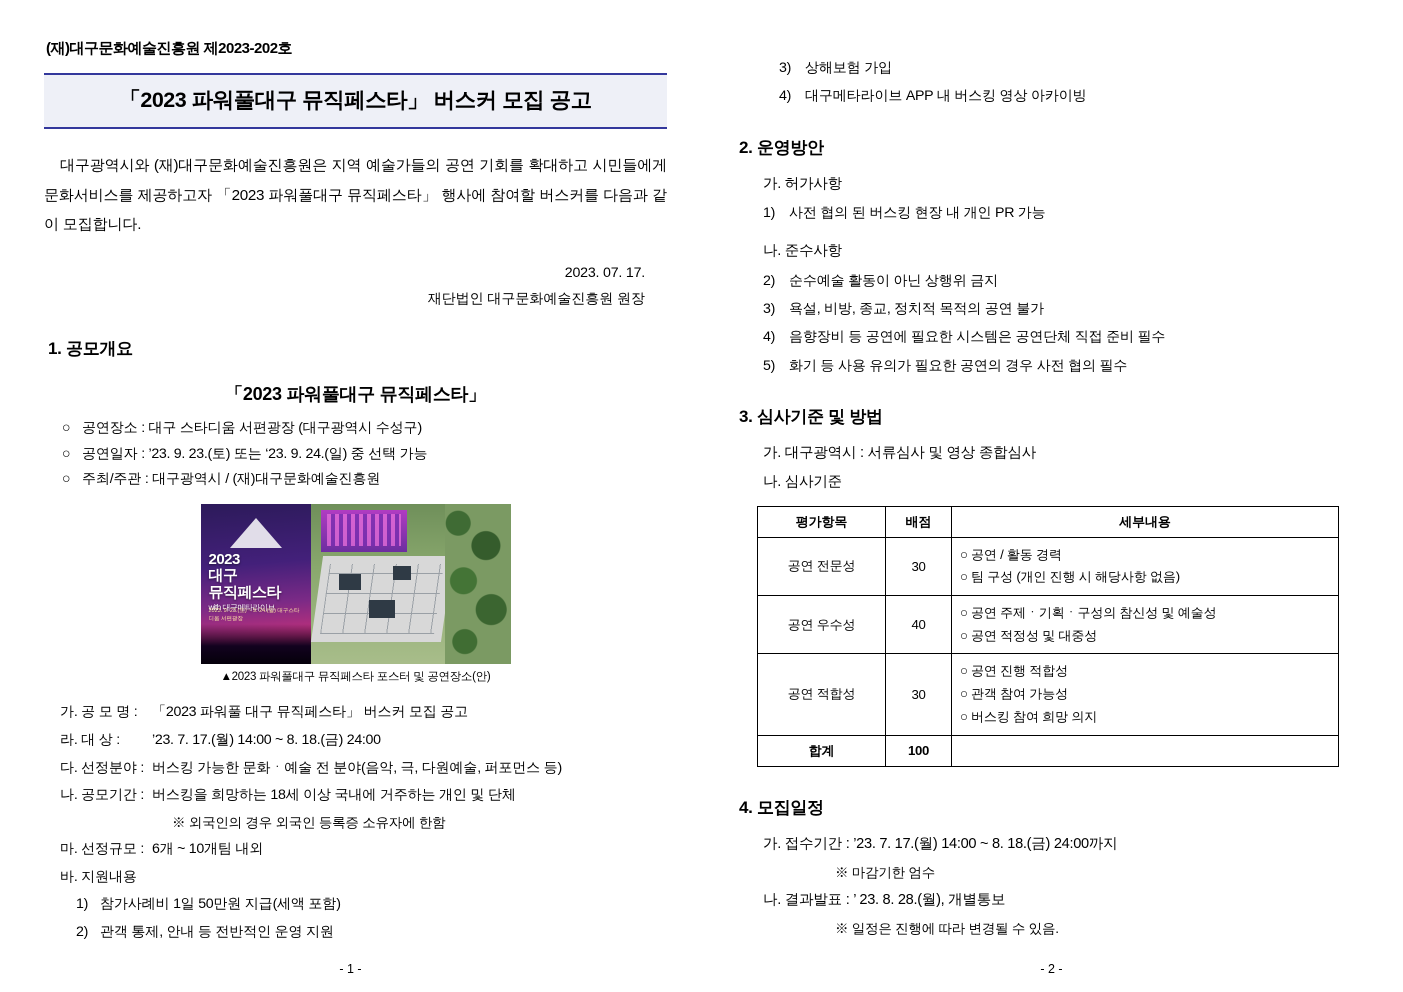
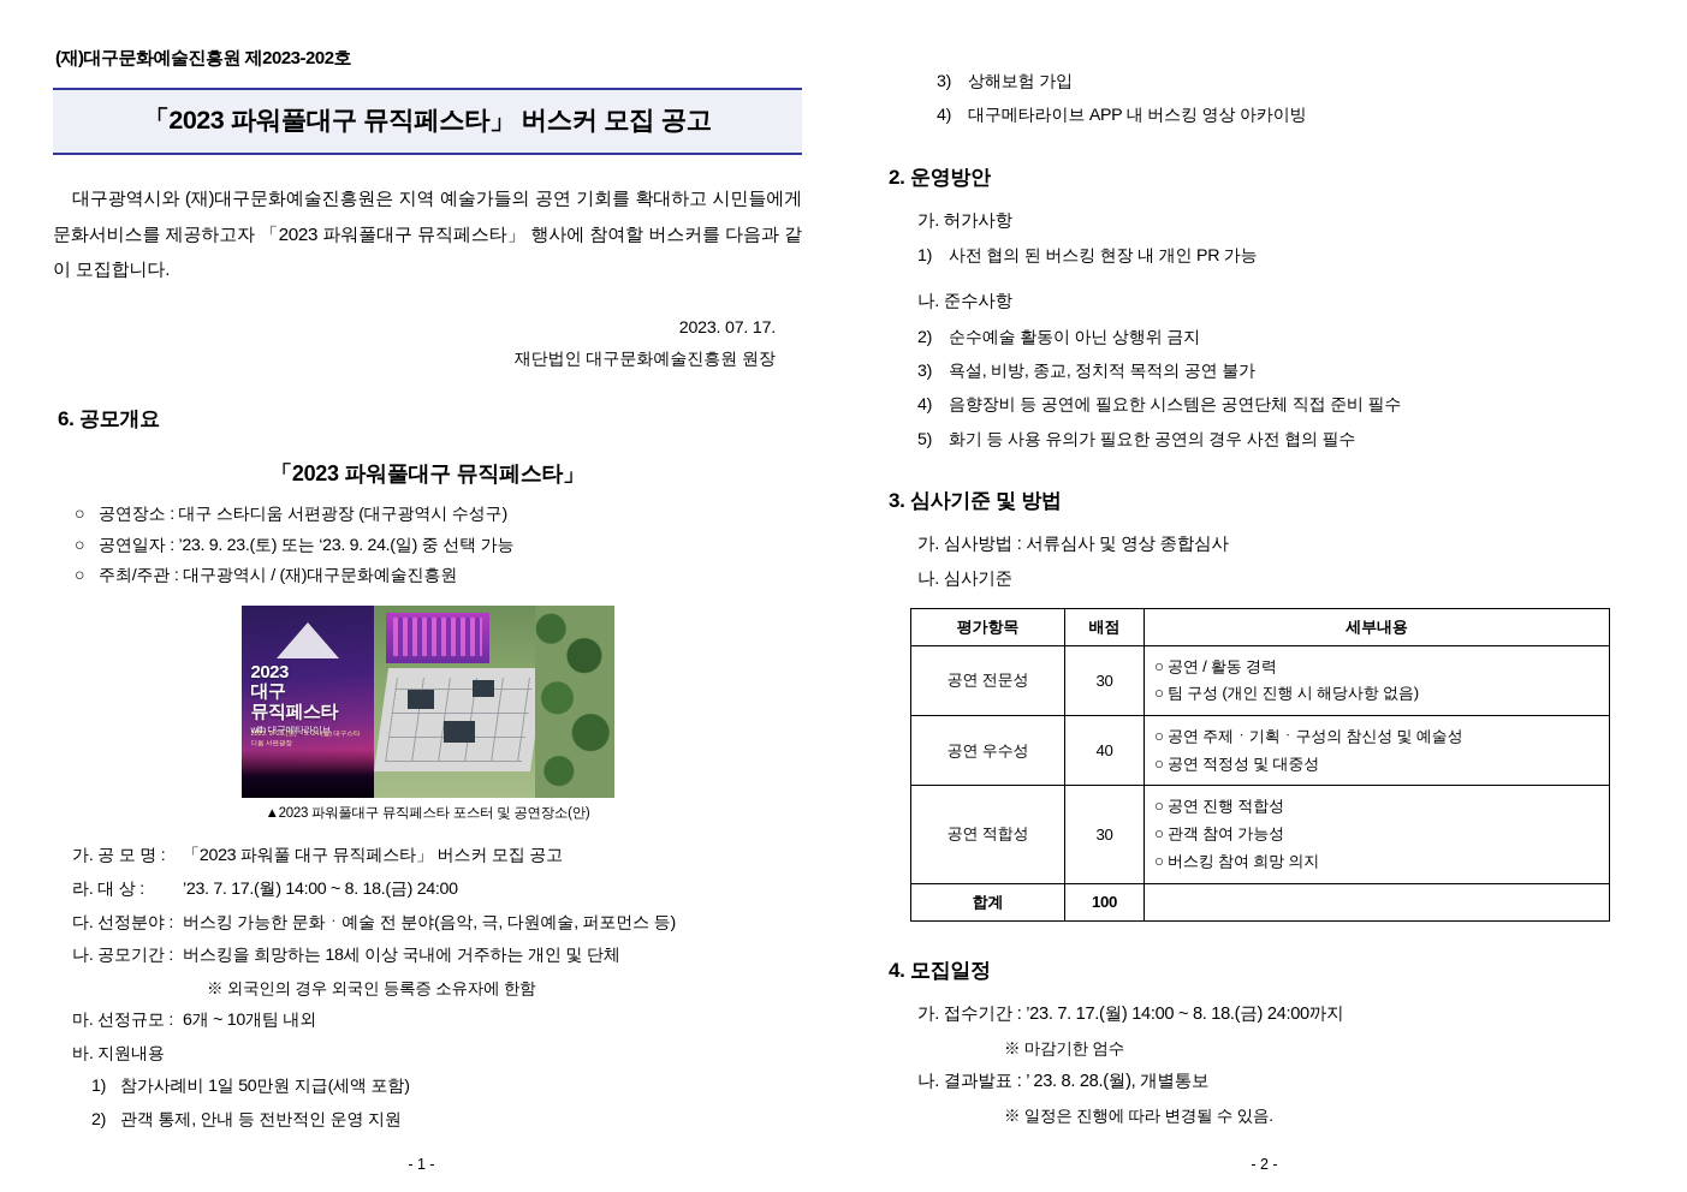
  (재)대구문화예술진흥원 제2023-202호
  「2023 파워풀대구 뮤직페스타」 버스커 모집 공고
  대구광역시와 (재)대구문화예술진흥원은 지역 예술가들의 공연 기회를 확대하고 시민들에게 문화서비스를 제공하고자 「2023 파워풀대구 뮤직페스타」 행사에 참여할 버스커를 다음과 같이 모집합니다.
  2023. 07. 17.
  재단법인 대구문화예술진흥원 원장
- 1. 공모개요
+ 6. 공모개요
  「2023 파워풀대구 뮤직페스타」
  ○
  공연장소 : 대구 스타디움 서편광장 (대구광역시 수성구)
  ○
  공연일자 : ’23. 9. 23.(토) 또는 ‘23. 9. 24.(일) 중 선택 가능
  ○
  주최/주관 : 대구광역시 / (재)대구문화예술진흥원
  2023
  대구
  뮤직페스타
  with 대구메타라이브
  ▲2023 파워풀대구 뮤직페스타 포스터 및 공연장소(안)
  가. 공 모 명 :
  「2023 파워풀 대구 뮤직페스타」 버스커 모집 공고
  라. 대 상 :
  ’23. 7. 17.(월) 14:00 ~ 8. 18.(금) 24:00
  다. 선정분야 :
  버스킹 가능한 문화ㆍ예술 전 분야(음악, 극, 다원예술, 퍼포먼스 등)
  나. 공모기간 :
  버스킹을 희망하는 18세 이상 국내에 거주하는 개인 및 단체
  ※ 외국인의 경우 외국인 등록증 소유자에 한함
  마. 선정규모 :
  6개 ~ 10개팀 내외
  바. 지원내용
  1)
  참가사례비 1일 50만원 지급(세액 포함)
  2)
  관객 통제, 안내 등 전반적인 운영 지원
  - 1 -
  3)
  상해보험 가입
  4)
  대구메타라이브 APP 내 버스킹 영상 아카이빙
  2. 운영방안
  가. 허가사항
  1)
  사전 협의 된 버스킹 현장 내 개인 PR 가능
  나. 준수사항
  2)
  순수예술 활동이 아닌 상행위 금지
  3)
  욕설, 비방, 종교, 정치적 목적의 공연 불가
  4)
  음향장비 등 공연에 필요한 시스템은 공연단체 직접 준비 필수
  5)
  화기 등 사용 유의가 필요한 공연의 경우 사전 협의 필수
  3. 심사기준 및 방법
- 가. 대구광역시 : 서류심사 및 영상 종합심사
+ 가. 심사방법 : 서류심사 및 영상 종합심사
  나. 심사기준
  평가항목	배점	세부내용
  공연 전문성	30	○ 공연 / 활동 경력 ○ 팀 구성 (개인 진행 시 해당사항 없음)
  공연 우수성	40	○ 공연 주제ㆍ기획ㆍ구성의 참신성 및 예술성 ○ 공연 적정성 및 대중성
  공연 적합성	30	○ 공연 진행 적합성 ○ 관객 참여 가능성 ○ 버스킹 참여 희망 의지
  합계	100
  4. 모집일정
  가. 접수기간 : ’23. 7. 17.(월) 14:00 ~ 8. 18.(금) 24:00까지
  ※ 마감기한 엄수
  나. 결과발표 : ’ 23. 8. 28.(월), 개별통보
  ※ 일정은 진행에 따라 변경될 수 있음.
  - 2 -
